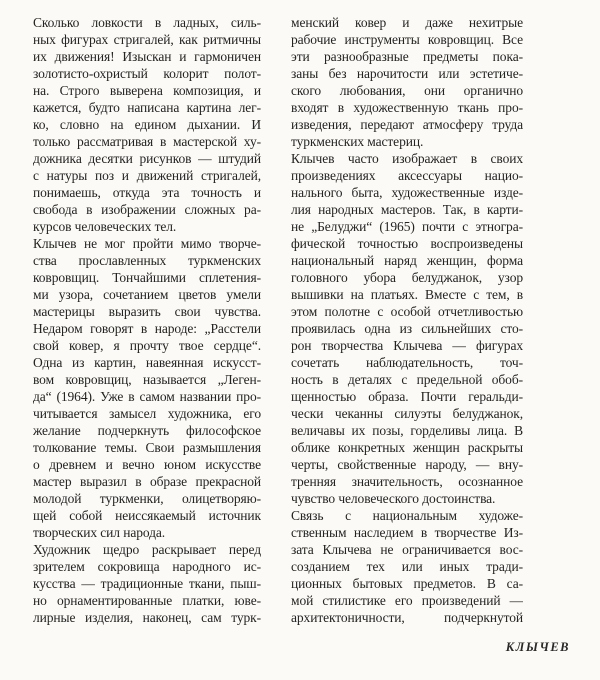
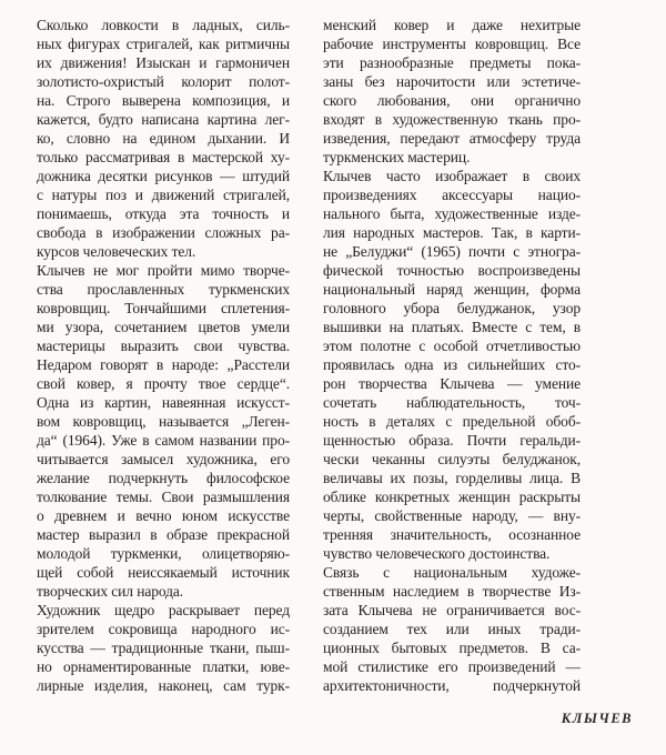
  Сколько ловкости в ладных, силь-
  ных фигурах стригалей, как ритмичны
  их движения! Изыскан и гармоничен
  золотисто-охристый колорит полот-
  на. Строго выверена композиция, и
  кажется, будто написана картина лег-
  ко, словно на едином дыхании. И
  только рассматривая в мастерской ху-
  дожника десятки рисунков — штудий
  с натуры поз и движений стригалей,
  понимаешь, откуда эта точность и
  свобода в изображении сложных ра-
  курсов человеческих тел.
  Клычев не мог пройти мимо творче-
  ства прославленных туркменских
  ковровщиц. Тончайшими сплетения-
  ми узора, сочетанием цветов умели
  мастерицы выразить свои чувства.
  Недаром говорят в народе: „Расстели
  свой ковер, я прочту твое сердце“.
  Одна из картин, навеянная искусст-
  вом ковровщиц, называется „Леген-
  да“ (1964). Уже в самом названии про-
  читывается замысел художника, его
  желание подчеркнуть философское
  толкование темы. Свои размышления
  о древнем и вечно юном искусстве
  мастер выразил в образе прекрасной
  молодой туркменки, олицетворяю-
  щей собой неиссякаемый источник
  творческих сил народа.
  Художник щедро раскрывает перед
  зрителем сокровища народного ис-
  кусства — традиционные ткани, пыш-
  но орнаментированные платки, юве-
  лирные изделия, наконец, сам турк-
  менский ковер и даже нехитрые
  рабочие инструменты ковровщиц. Все
  эти разнообразные предметы пока-
  заны без нарочитости или эстетиче-
  ского любования, они органично
  входят в художественную ткань про-
  изведения, передают атмосферу труда
  туркменских мастериц.
  Клычев часто изображает в своих
  произведениях аксессуары нацио-
  нального быта, художественные изде-
  лия народных мастеров. Так, в карти-
  не „Белуджи“ (1965) почти с этногра-
  фической точностью воспроизведены
  национальный наряд женщин, форма
  головного убора белуджанок, узор
  вышивки на платьях. Вместе с тем, в
  этом полотне с особой отчетливостью
  проявилась одна из сильнейших сто-
- рон творчества Клычева — фигурах
+ рон творчества Клычева — умение
  сочетать наблюдательность, точ-
  ность в деталях с предельной обоб-
  щенностью образа. Почти геральди-
  чески чеканны силуэты белуджанок,
  величавы их позы, горделивы лица. В
  облике конкретных женщин раскрыты
  черты, свойственные народу, — вну-
  тренняя значительность, осознанное
  чувство человеческого достоинства.
  Связь с национальным художе-
  ственным наследием в творчестве Из-
  зата Клычева не ограничивается вос-
  созданием тех или иных тради-
  ционных бытовых предметов. В са-
  мой стилистике его произведений —
  архитектоничности, подчеркнутой
  КЛЫЧЕВ
